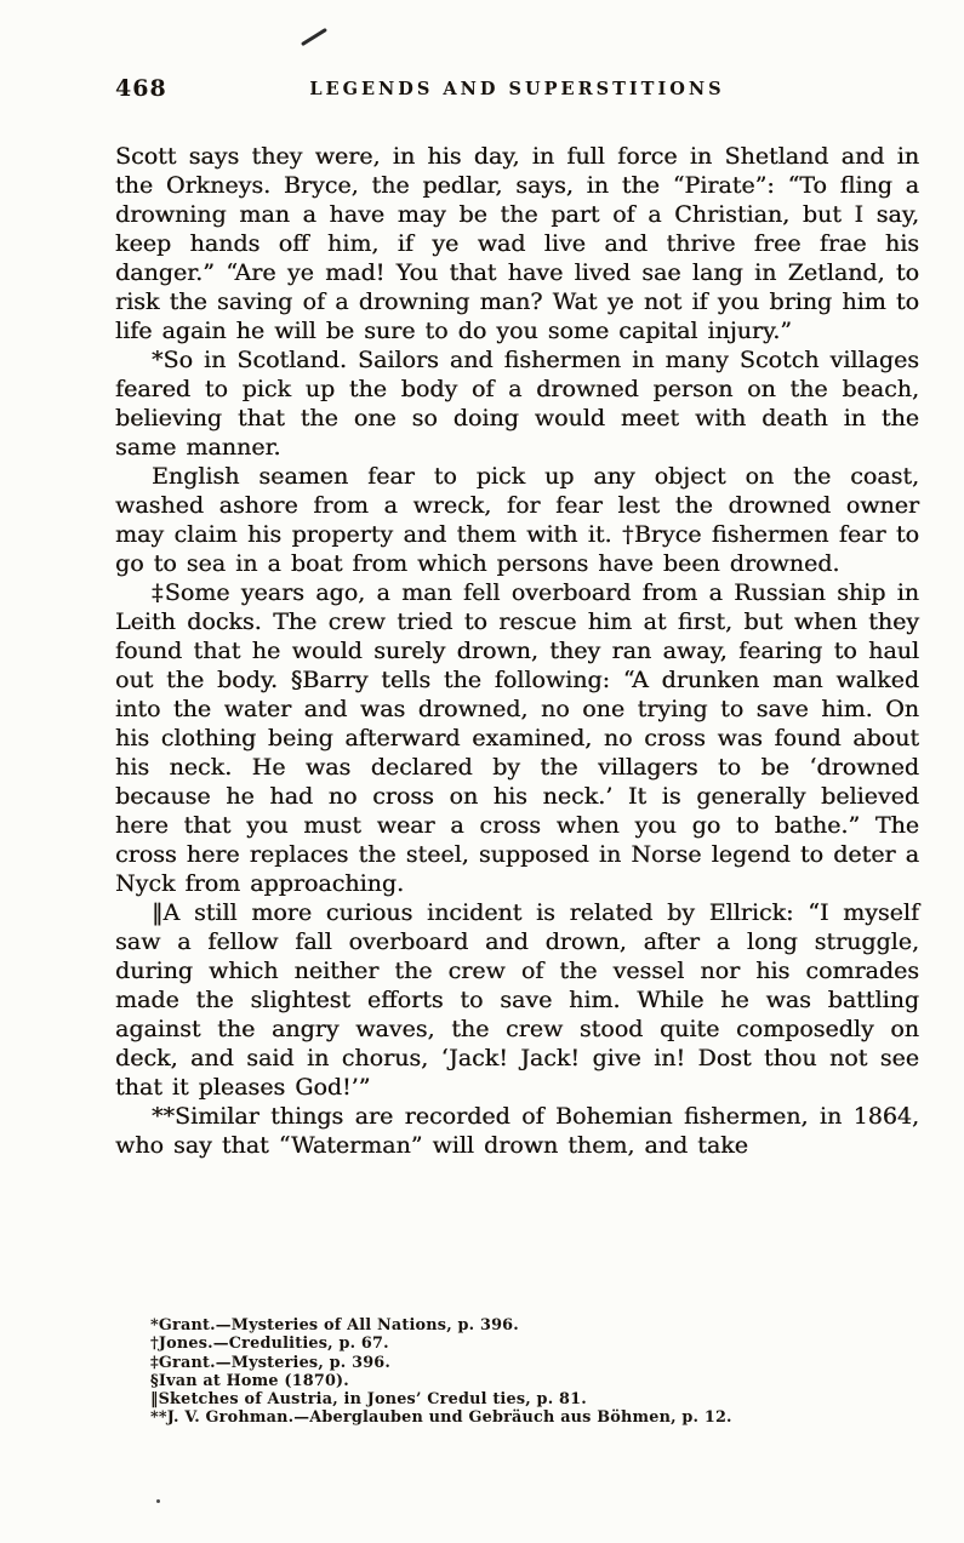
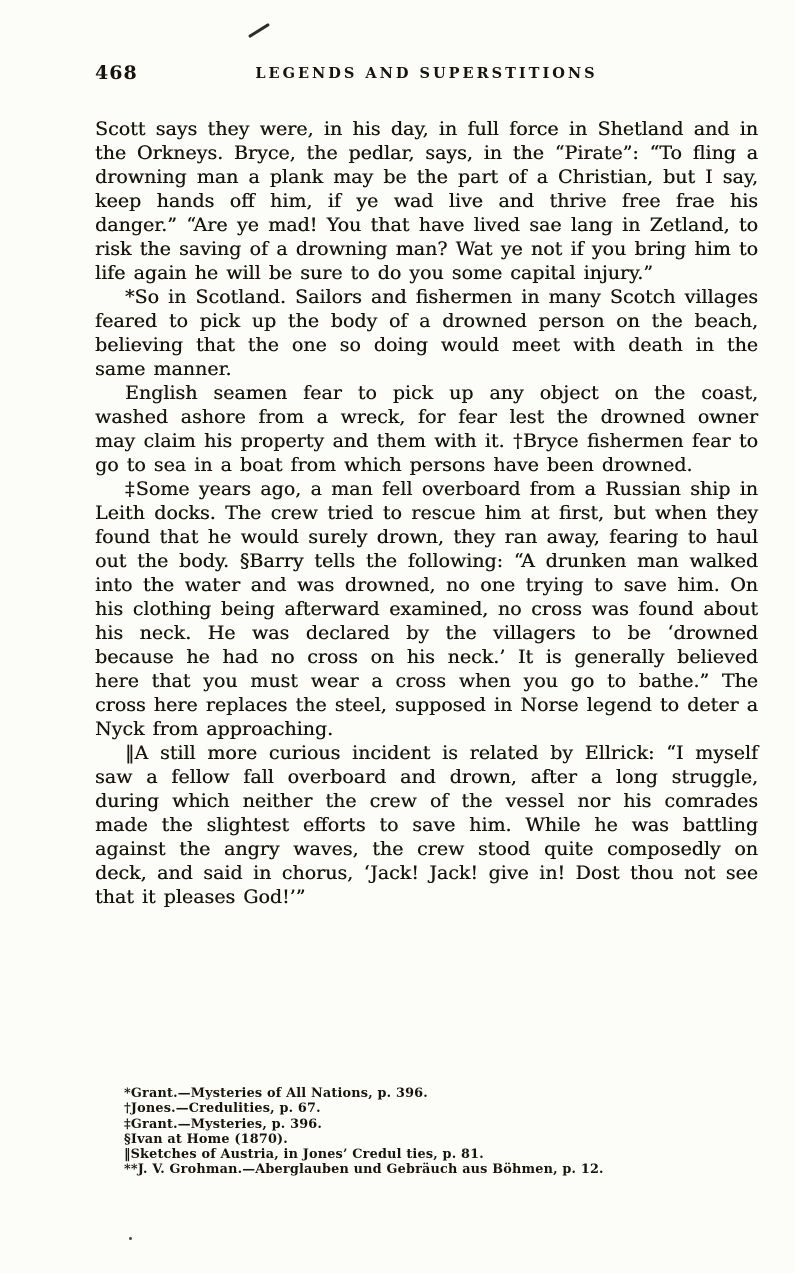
  468
  LEGENDS AND SUPERSTITIONS
- Scott says they were, in his day, in full force in Shetland and in the Orkneys. Bryce, the pedlar, says, in the “Pirate”: “To fling a drowning man a have may be the part of a Christian, but I say, keep hands off him, if ye wad live and thrive free frae his danger.” “Are ye mad! You that have lived sae lang in Zetland, to risk the saving of a drowning man? Wat ye not if you bring him to life again he will be sure to do you some capital injury.”
+ Scott says they were, in his day, in full force in Shetland and in the Orkneys. Bryce, the pedlar, says, in the “Pirate”: “To fling a drowning man a plank may be the part of a Christian, but I say, keep hands off him, if ye wad live and thrive free frae his danger.” “Are ye mad! You that have lived sae lang in Zetland, to risk the saving of a drowning man? Wat ye not if you bring him to life again he will be sure to do you some capital injury.”
  *So in Scotland. Sailors and fishermen in many Scotch villages feared to pick up the body of a drowned person on the beach, believing that the one so doing would meet with death in the same manner.
  English seamen fear to pick up any object on the coast, washed ashore from a wreck, for fear lest the drowned owner may claim his property and them with it. †Bryce fishermen fear to go to sea in a boat from which persons have been drowned.
  ‡Some years ago, a man fell overboard from a Russian ship in Leith docks. The crew tried to rescue him at first, but when they found that he would surely drown, they ran away, fearing to haul out the body. §Barry tells the following: “A drunken man walked into the water and was drowned, no one trying to save him. On his clothing being afterward examined, no cross was found about his neck. He was declared by the villagers to be ‘drowned because he had no cross on his neck.’ It is generally believed here that you must wear a cross when you go to bathe.” The cross here replaces the steel, supposed in Norse legend to deter a Nyck from approaching.
  ‖A still more curious incident is related by Ellrick: “I myself saw a fellow fall overboard and drown, after a long struggle, during which neither the crew of the vessel nor his comrades made the slightest efforts to save him. While he was battling against the angry waves, the crew stood quite composedly on deck, and said in chorus, ‘Jack! Jack! give in! Dost thou not see that it pleases God!’”
- **Similar things are recorded of Bohemian fishermen, in 1864, who say that “Waterman” will drown them, and take
  *Grant.—Mysteries of All Nations, p. 396.
  †Jones.—Credulities, p. 67.
  ‡Grant.—Mysteries, p. 396.
  §Ivan at Home (1870).
  ‖Sketches of Austria, in Jones’ Credul ties, p. 81.
  **J. V. Grohman.—Aberglauben und Gebräuch aus Böhmen, p. 12.
